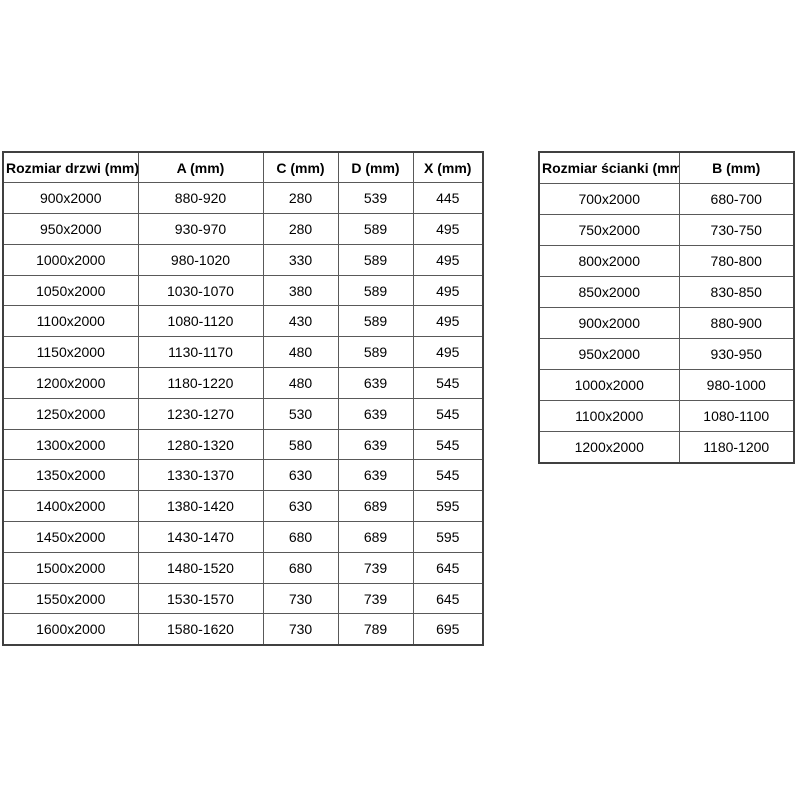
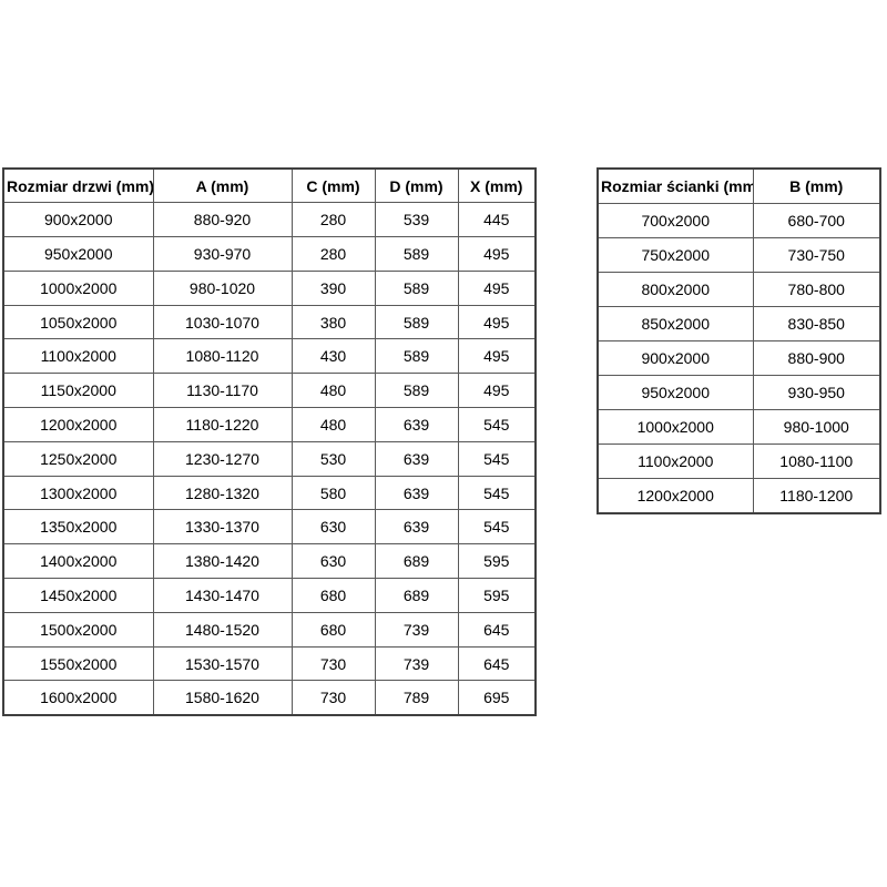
  Rozmiar drzwi (mm)	A (mm)	C (mm)	D (mm)	X (mm)
  900x2000	880-920	280	539	445
  950x2000	930-970	280	589	495
- 1000x2000	980-1020	330	589	495
+ 1000x2000	980-1020	390	589	495
  1050x2000	1030-1070	380	589	495
  1100x2000	1080-1120	430	589	495
  1150x2000	1130-1170	480	589	495
  1200x2000	1180-1220	480	639	545
  1250x2000	1230-1270	530	639	545
  1300x2000	1280-1320	580	639	545
  1350x2000	1330-1370	630	639	545
  1400x2000	1380-1420	630	689	595
  1450x2000	1430-1470	680	689	595
  1500x2000	1480-1520	680	739	645
  1550x2000	1530-1570	730	739	645
  1600x2000	1580-1620	730	789	695
  Rozmiar ścianki (mm	B (mm)
  700x2000	680-700
  750x2000	730-750
  800x2000	780-800
  850x2000	830-850
  900x2000	880-900
  950x2000	930-950
  1000x2000	980-1000
  1100x2000	1080-1100
  1200x2000	1180-1200
